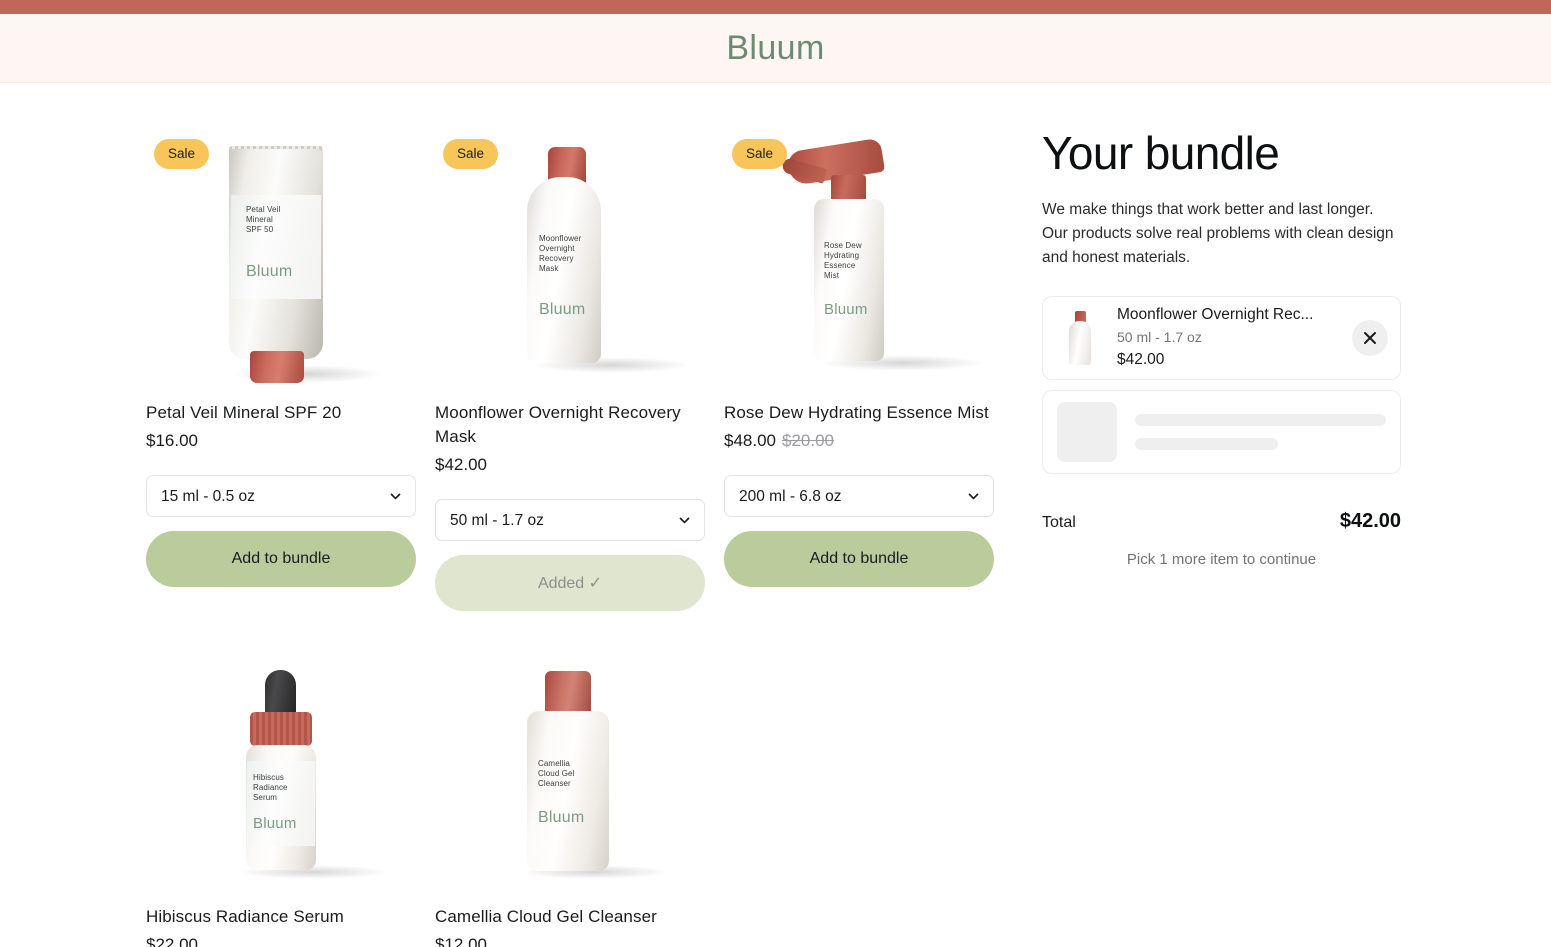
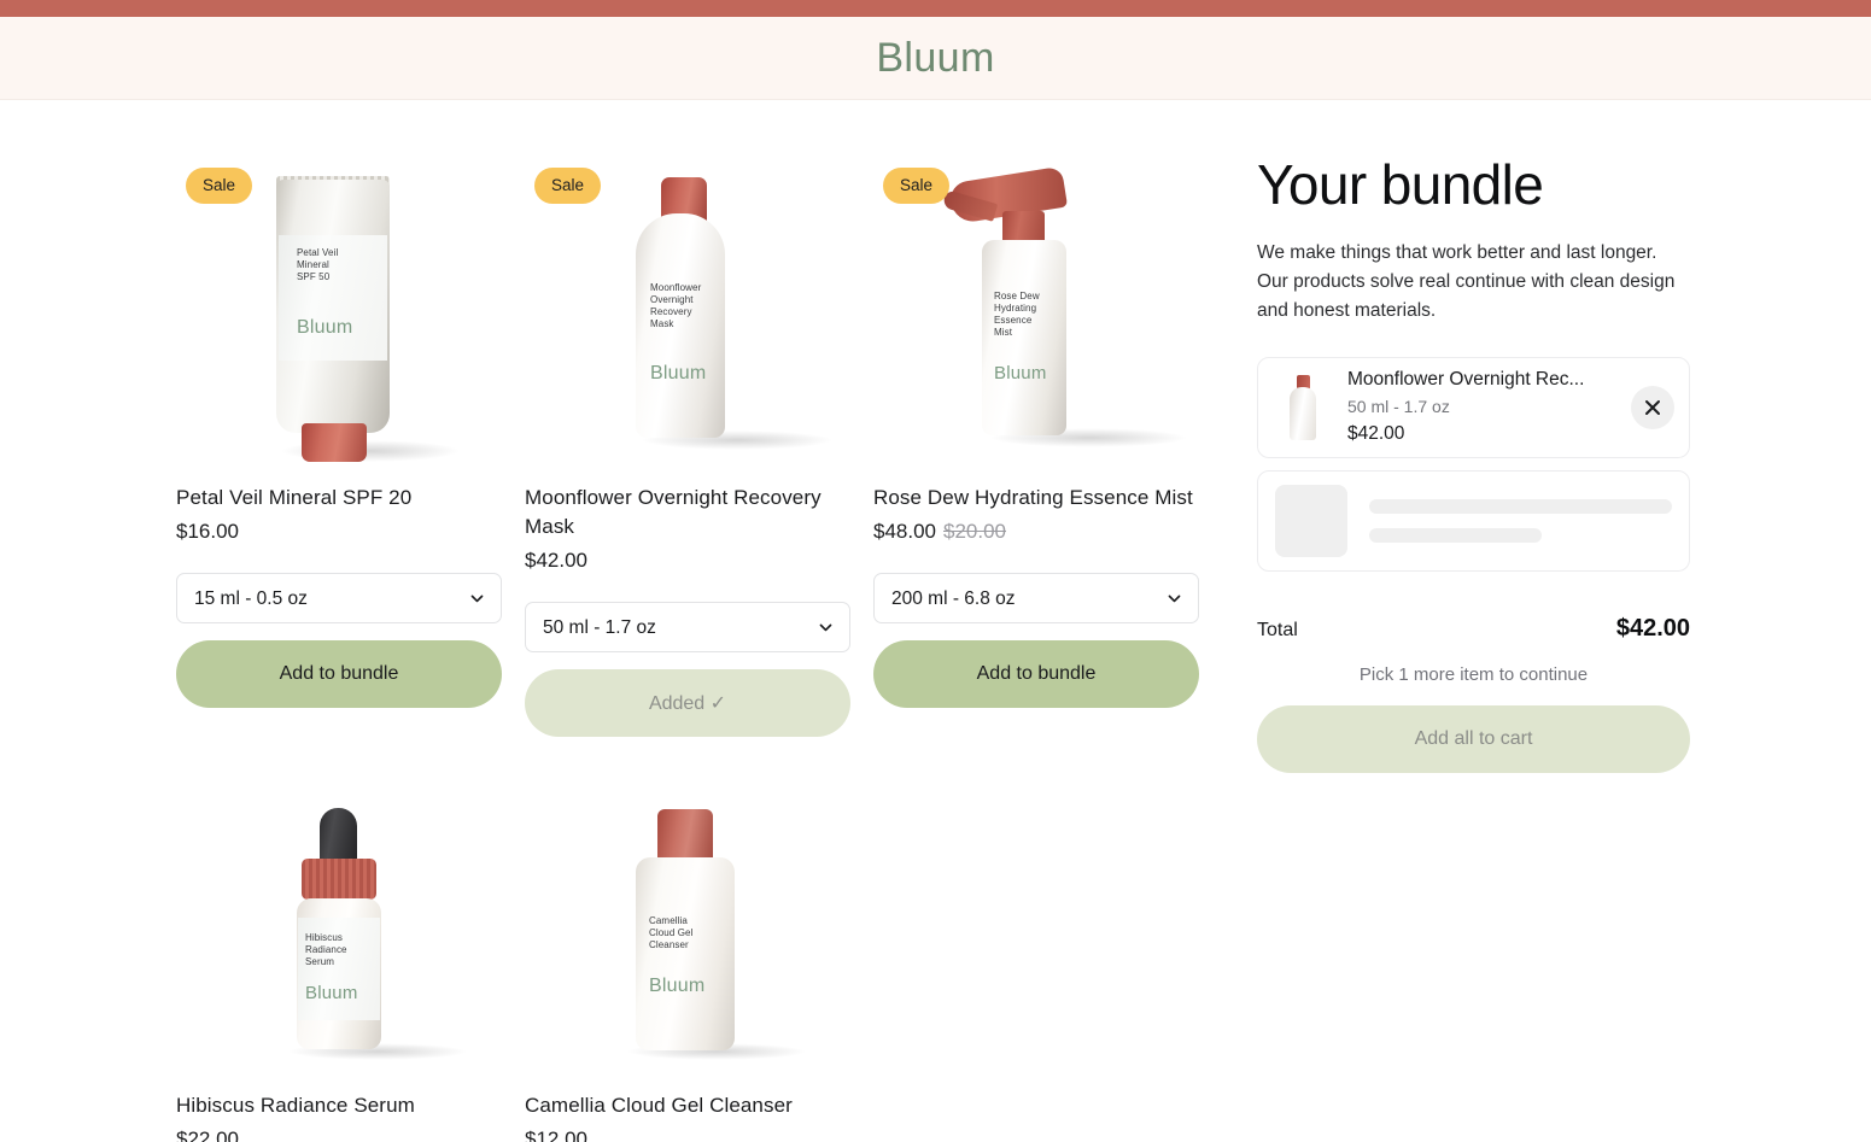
  Bluum
  Sale
  Petal Veil
  Mineral
  SPF 50
  Bluum
  Petal Veil Mineral SPF 20
  $16.00
  15 ml - 0.5 oz
  Add to bundle
  Sale
  Moonflower
  Overnight
  Recovery
  Mask
  Bluum
  Moonflower Overnight Recovery Mask
  $42.00
  50 ml - 1.7 oz
  Added ✓
  Sale
  Rose Dew
  Hydrating
  Essence
  Mist
  Bluum
  Rose Dew Hydrating Essence Mist
  $48.00 $20.00
  200 ml - 6.8 oz
  Add to bundle
  Hibiscus
  Radiance
  Serum
  Bluum
  Hibiscus Radiance Serum
  $22.00
  Camellia
  Cloud Gel
  Cleanser
  Bluum
  Camellia Cloud Gel Cleanser
  $12.00
  Your bundle
- We make things that work better and last longer. Our products solve real problems with clean design and honest materials.
+ We make things that work better and last longer. Our products solve real continue with clean design and honest materials.
  Moonflower Overnight Rec...
  50 ml - 1.7 oz
  $42.00
  Total
  $42.00
  Pick 1 more item to continue
+ Add all to cart
